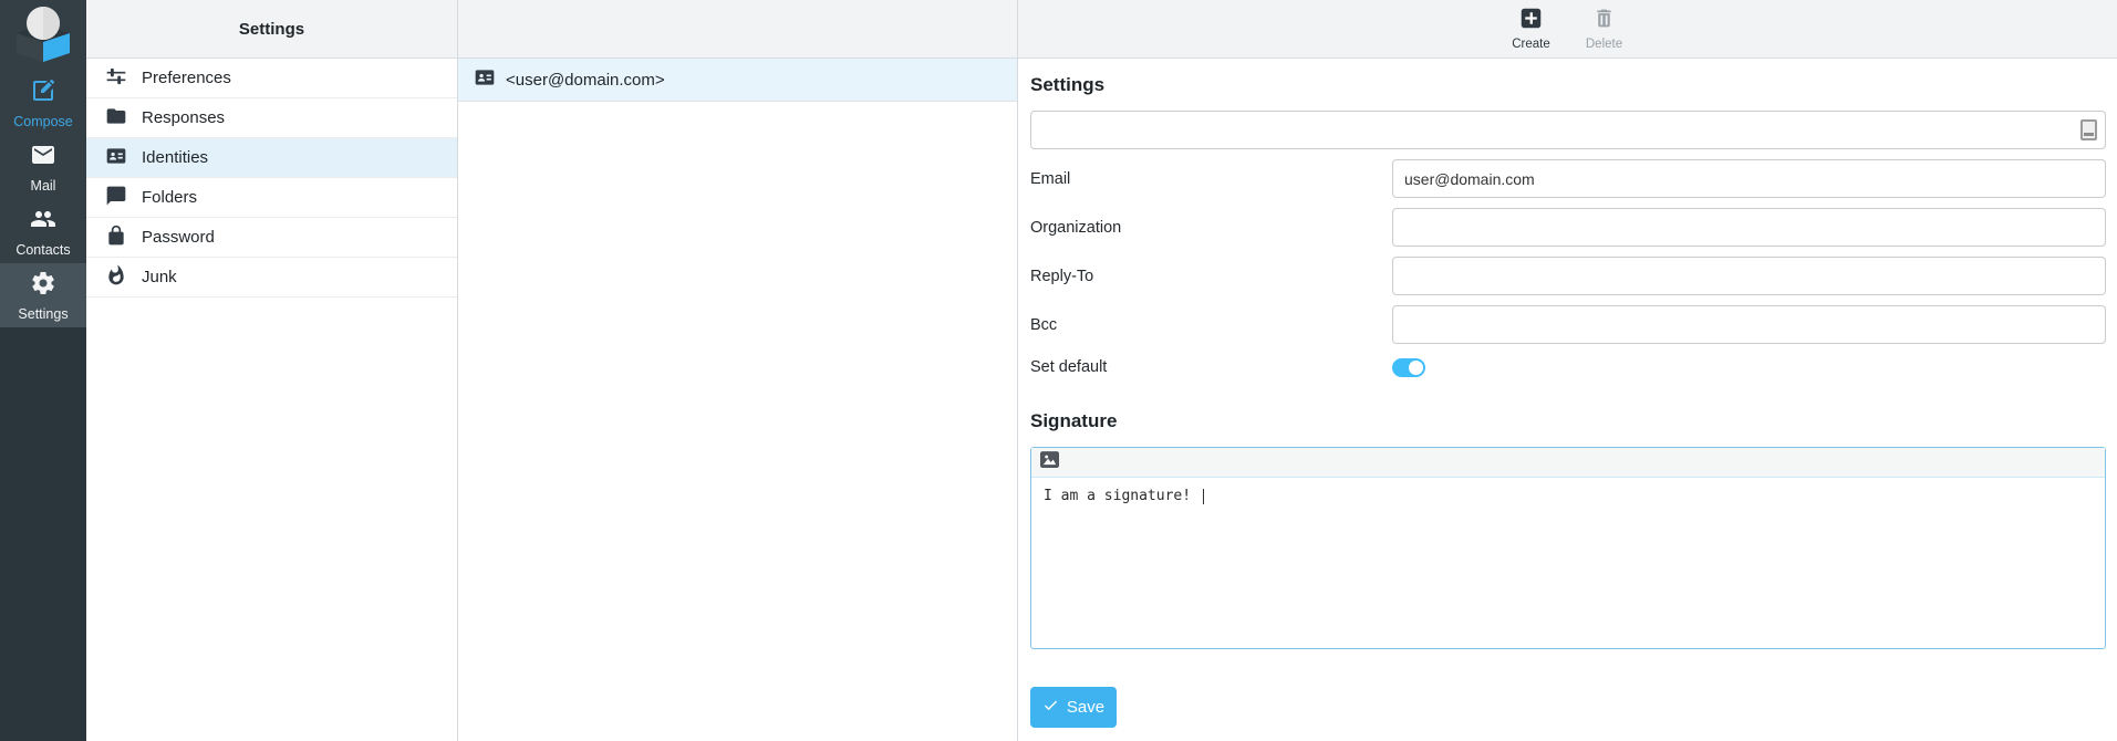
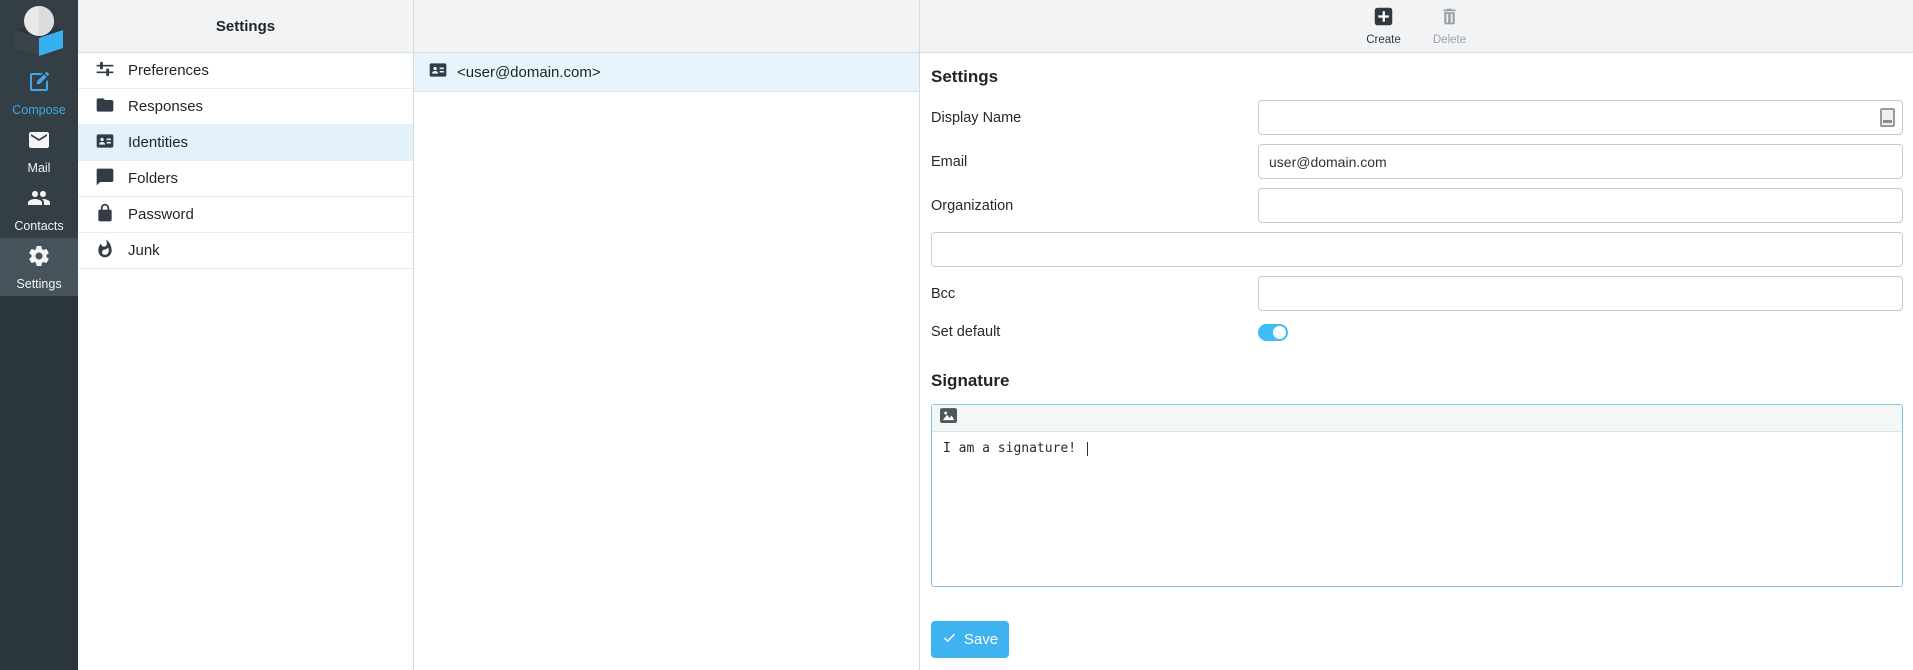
  Compose
  Mail
  Contacts
  Settings
  Settings
  Preferences
  Responses
  Identities
  Folders
  Password
  Junk
  <user@domain.com>
  Create
  Delete
  Settings
+ Display Name
  Email
  user@domain.com
  Organization
- Reply-To
  Bcc
  Set default
  Signature
  I am a signature!
  Save
